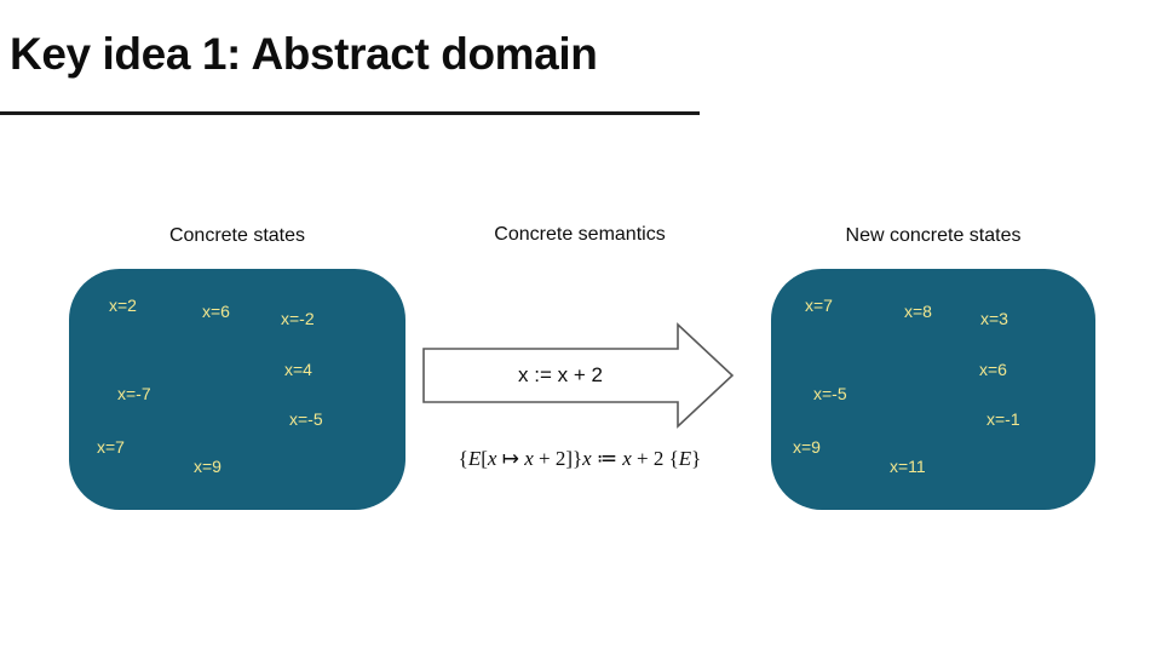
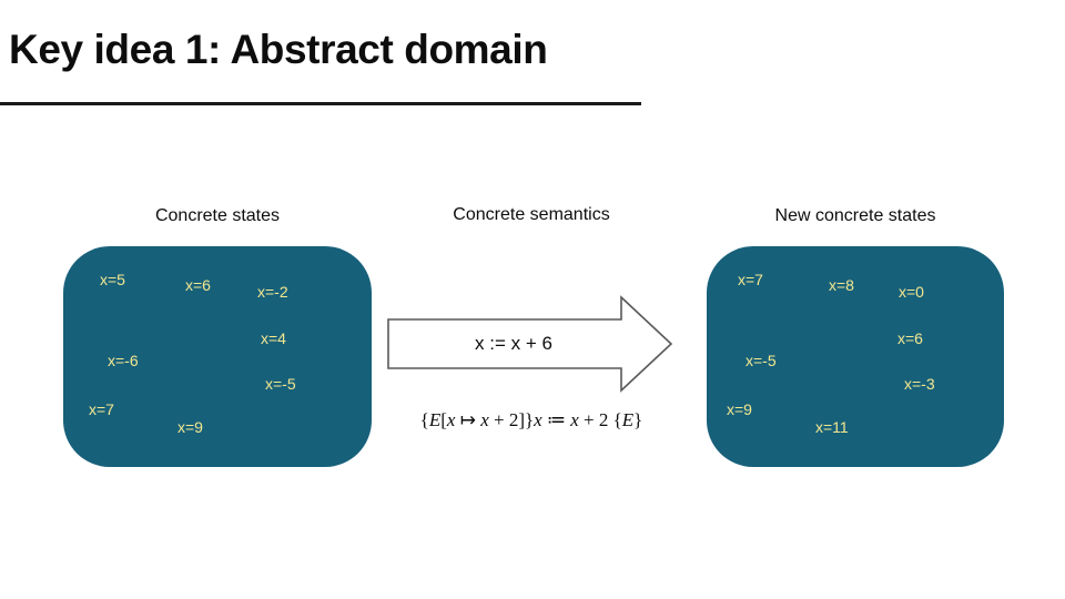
  Key idea 1: Abstract domain
  Concrete states
- x=2
+ x=5
  x=6
  x=-2
  x=4
- x=-7
+ x=-6
  x=-5
  x=7
  x=9
  Concrete semantics
- x := x + 2
+ x := x + 6
  {E[x ↦ x + 2]}x ≔ x + 2 {E}
  New concrete states
  x=7
  x=8
- x=3
+ x=0
  x=6
  x=-5
- x=-1
+ x=-3
  x=9
  x=11
